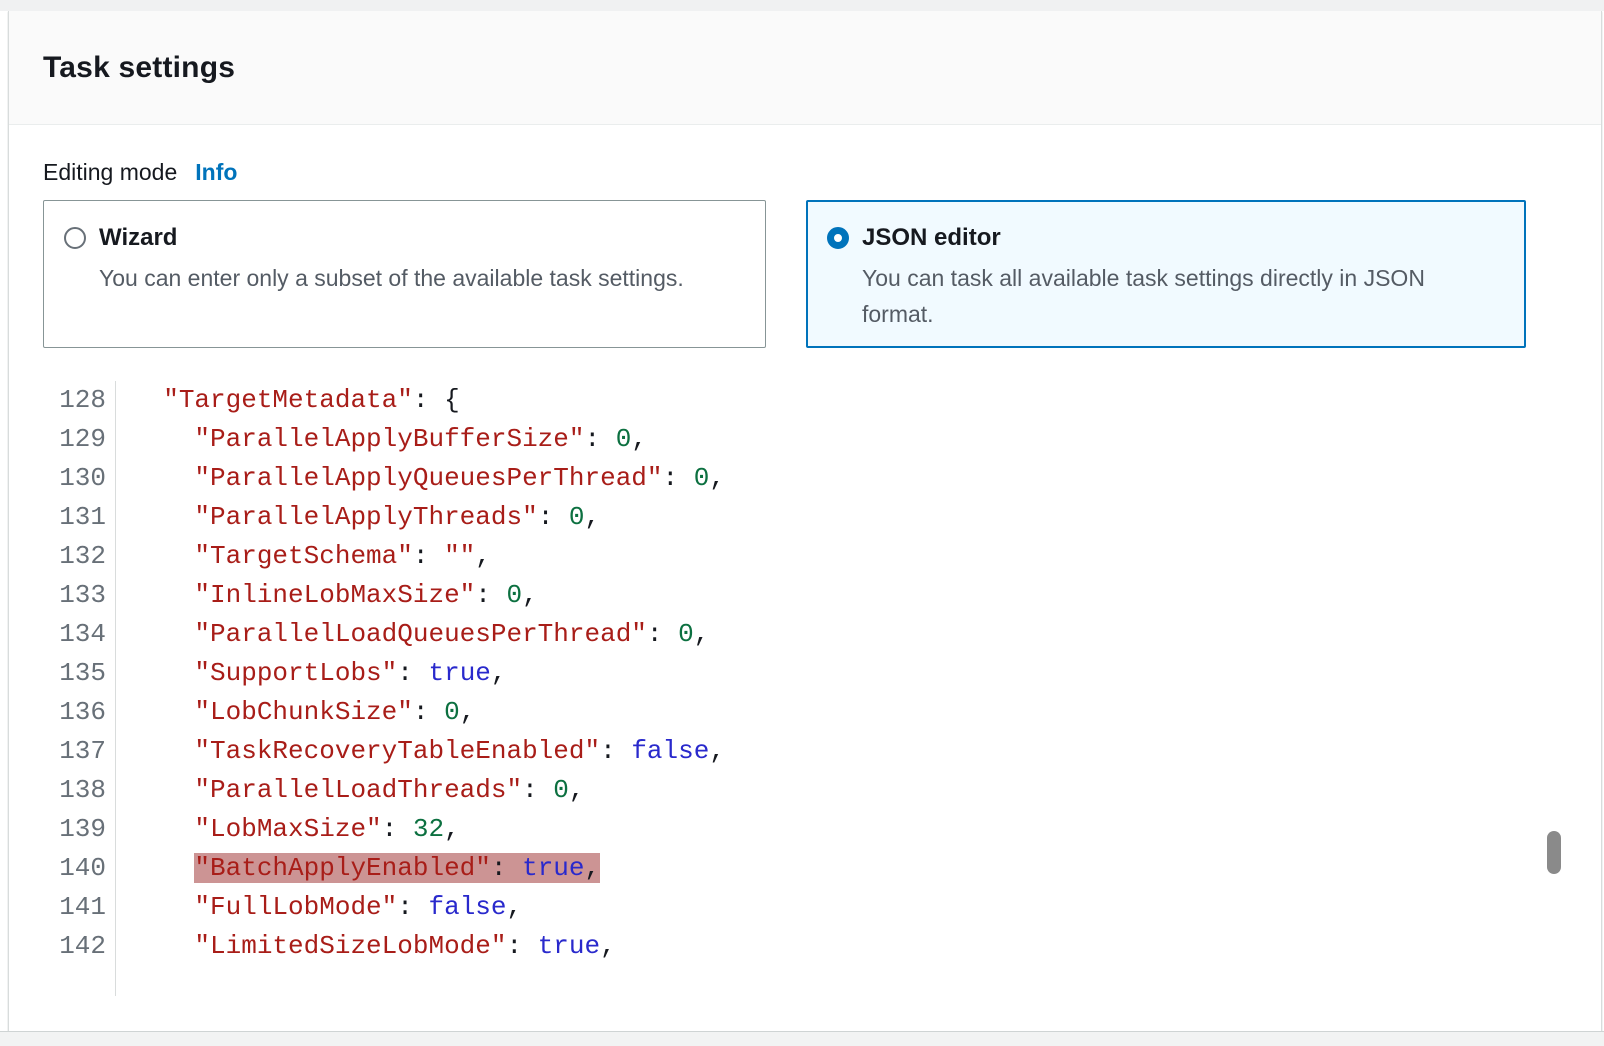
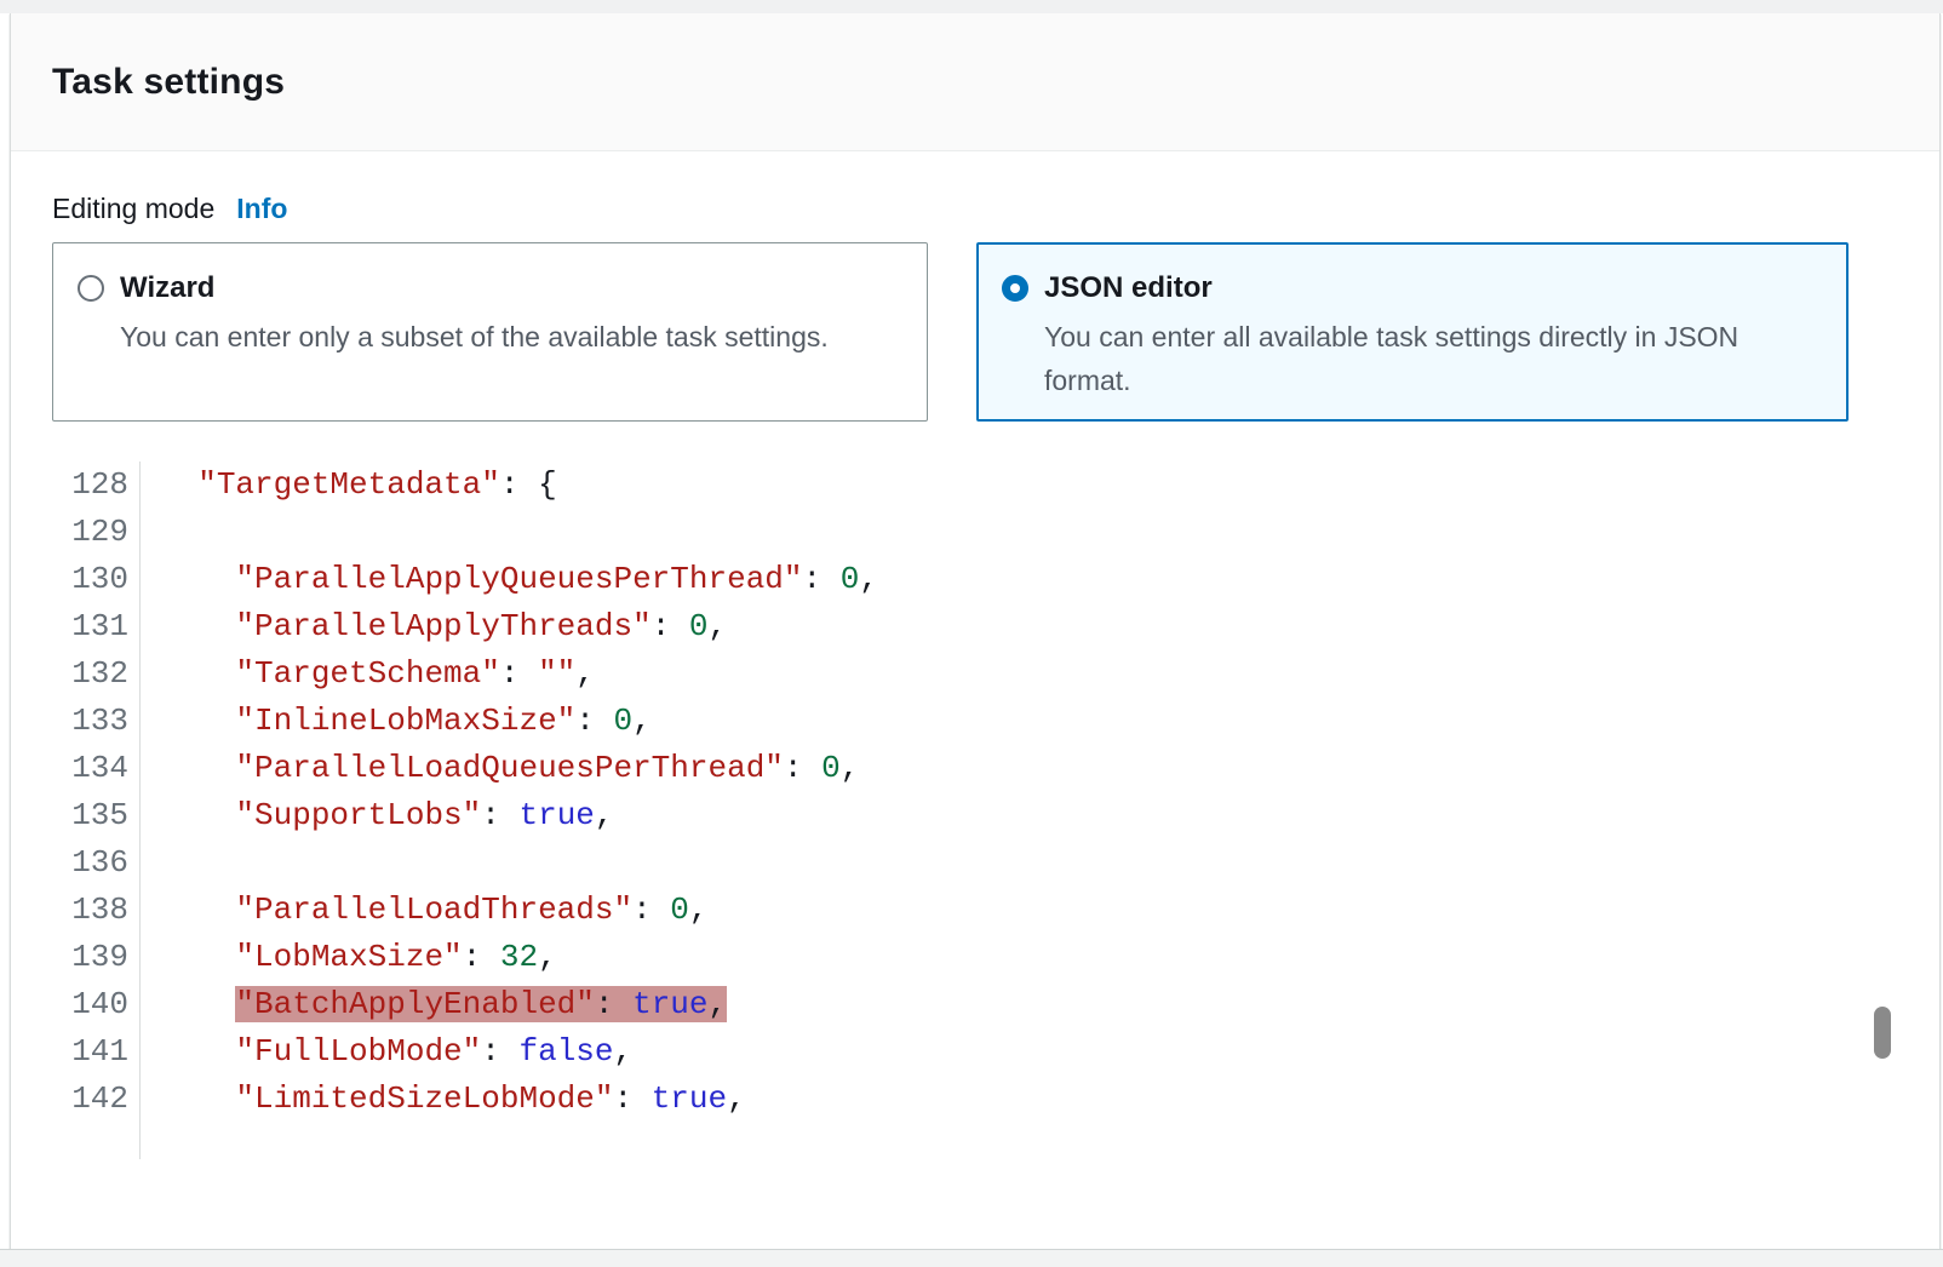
  Task settings
  Editing mode
  Info
  Wizard
  You can enter only a subset of the available task settings.
  JSON editor
- You can task all available task settings directly in JSON format.
+ You can enter all available task settings directly in JSON format.
  128
  "TargetMetadata": {
  129
- "ParallelApplyBufferSize": 0,
  130
  "ParallelApplyQueuesPerThread": 0,
  131
  "ParallelApplyThreads": 0,
  132
  "TargetSchema": "",
  133
  "InlineLobMaxSize": 0,
  134
  "ParallelLoadQueuesPerThread": 0,
  135
  "SupportLobs": true,
  136
- "LobChunkSize": 0,
- 137
- "TaskRecoveryTableEnabled": false,
  138
  "ParallelLoadThreads": 0,
  139
  "LobMaxSize": 32,
  140
  "BatchApplyEnabled": true,
  141
  "FullLobMode": false,
  142
  "LimitedSizeLobMode": true,
